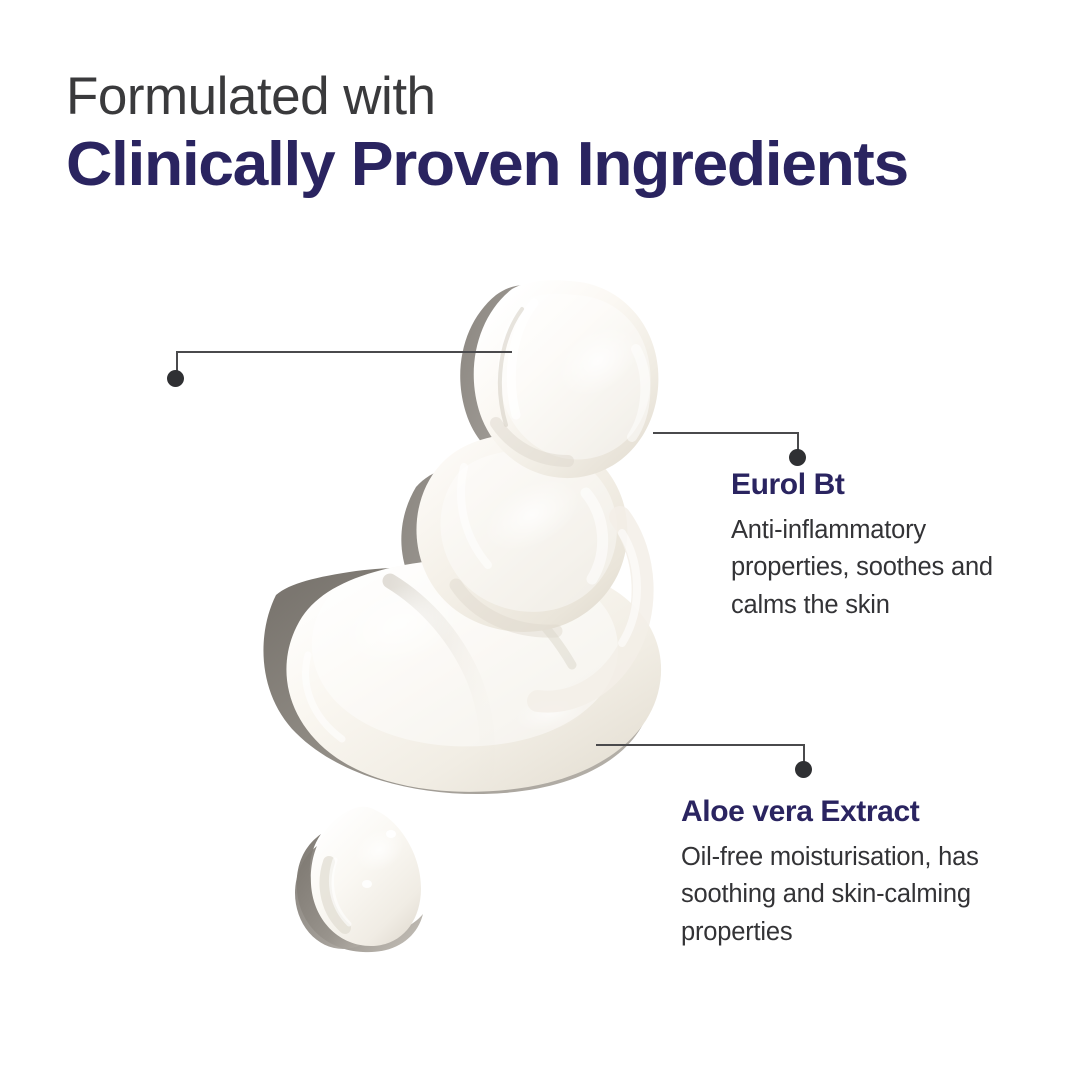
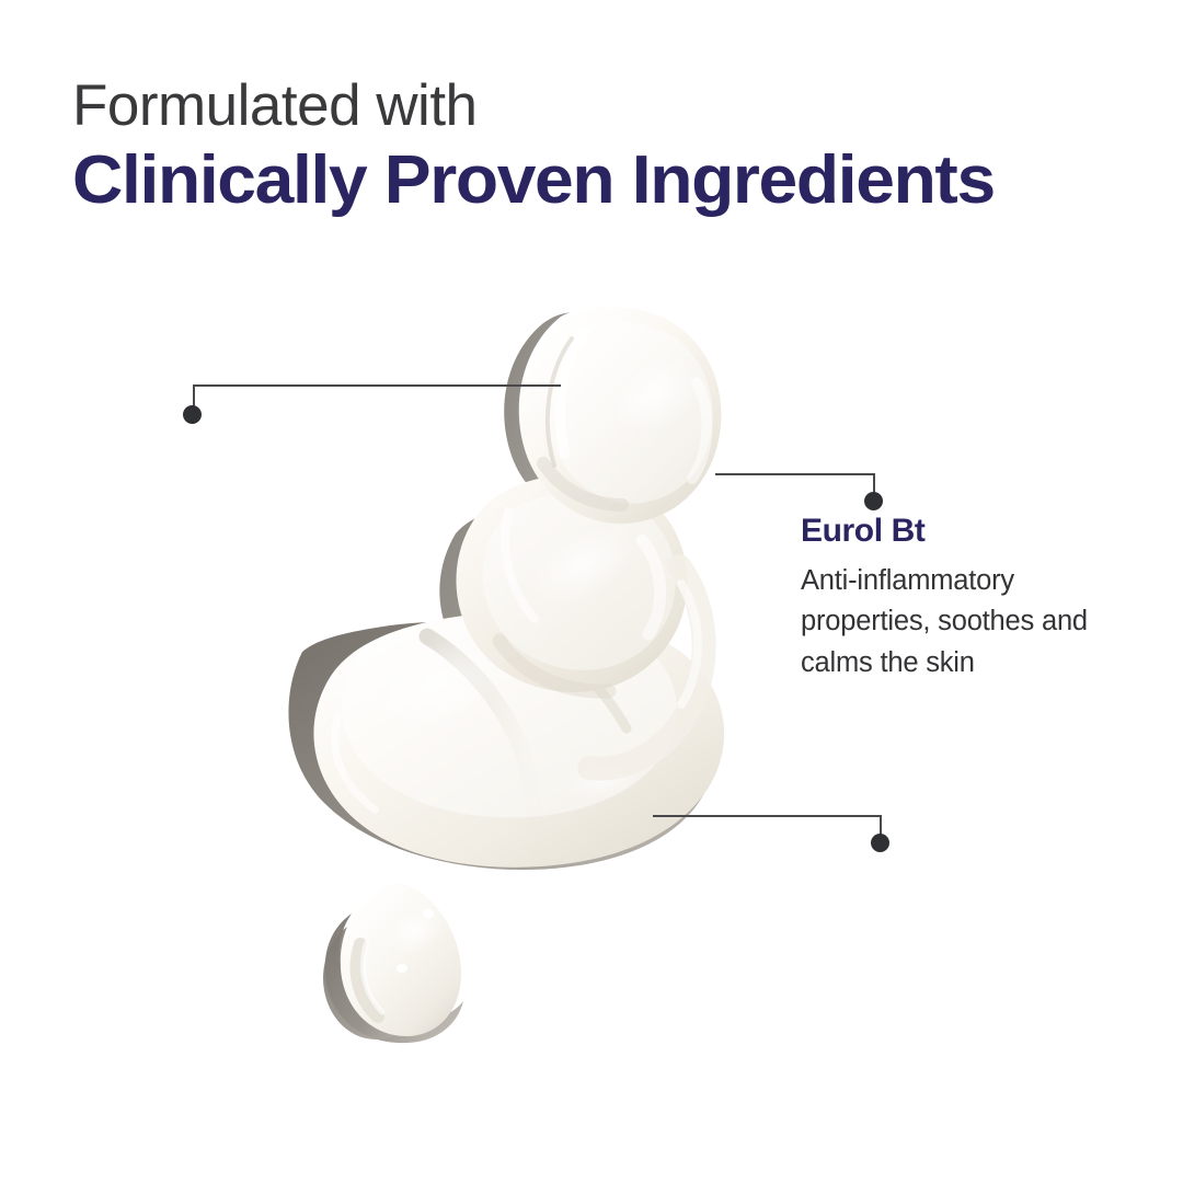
  Formulated with
  Clinically Proven Ingredients
  Eurol Bt
  Anti-inflammatory properties, soothes and calms the skin
- Aloe vera Extract
- Oil-free moisturisation, has soothing and skin-calming properties
